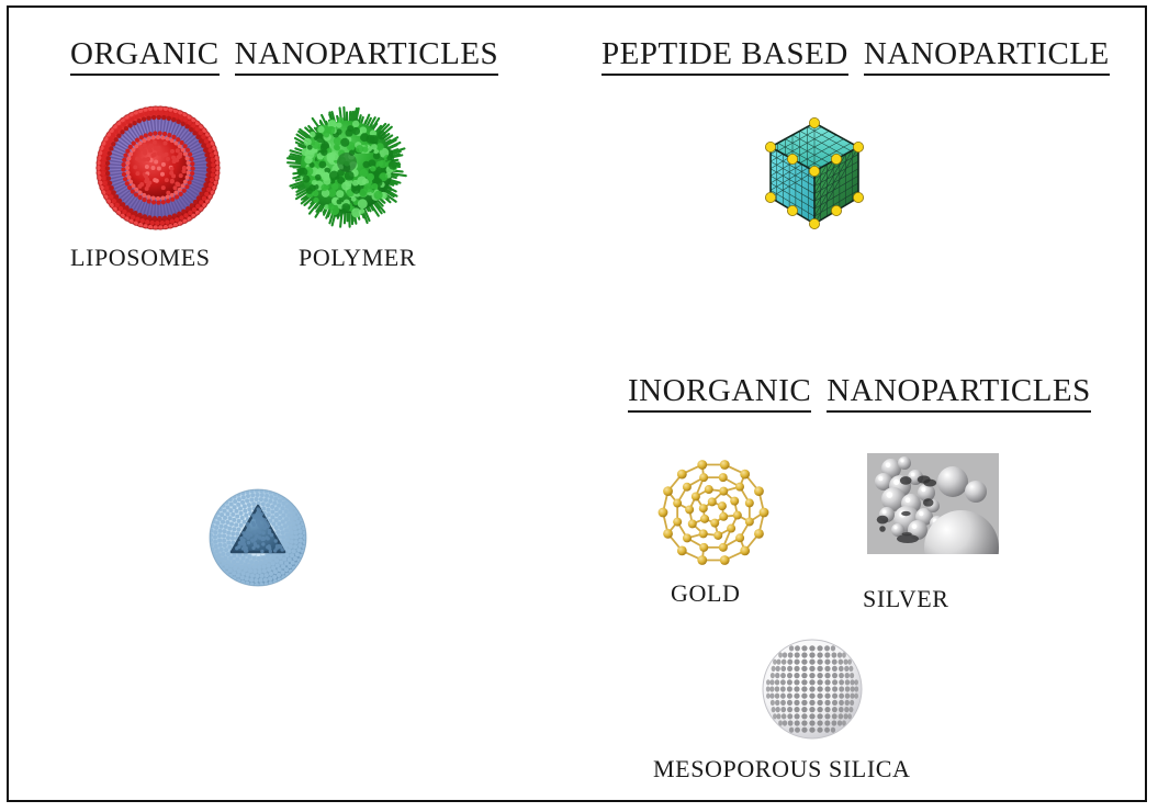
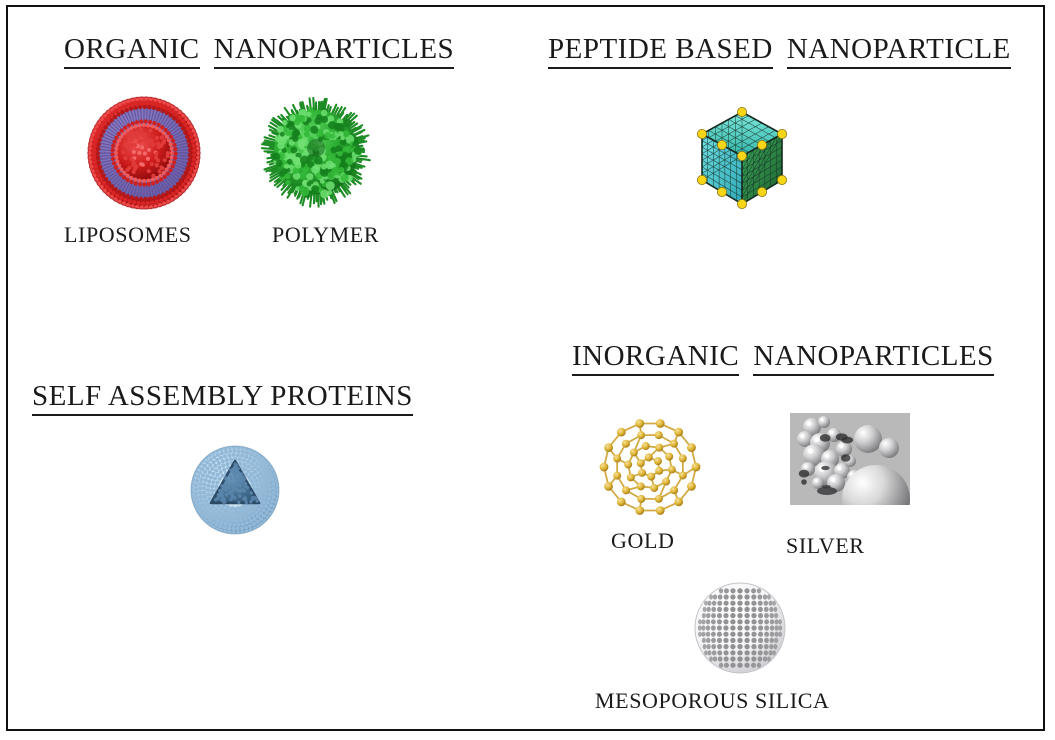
  ORGANIC NANOPARTICLES
  PEPTIDE BASED NANOPARTICLE
  INORGANIC NANOPARTICLES
+ SELF ASSEMBLY PROTEINS
  LIPOSOMES
  POLYMER
  GOLD
  SILVER
  MESOPOROUS SILICA
